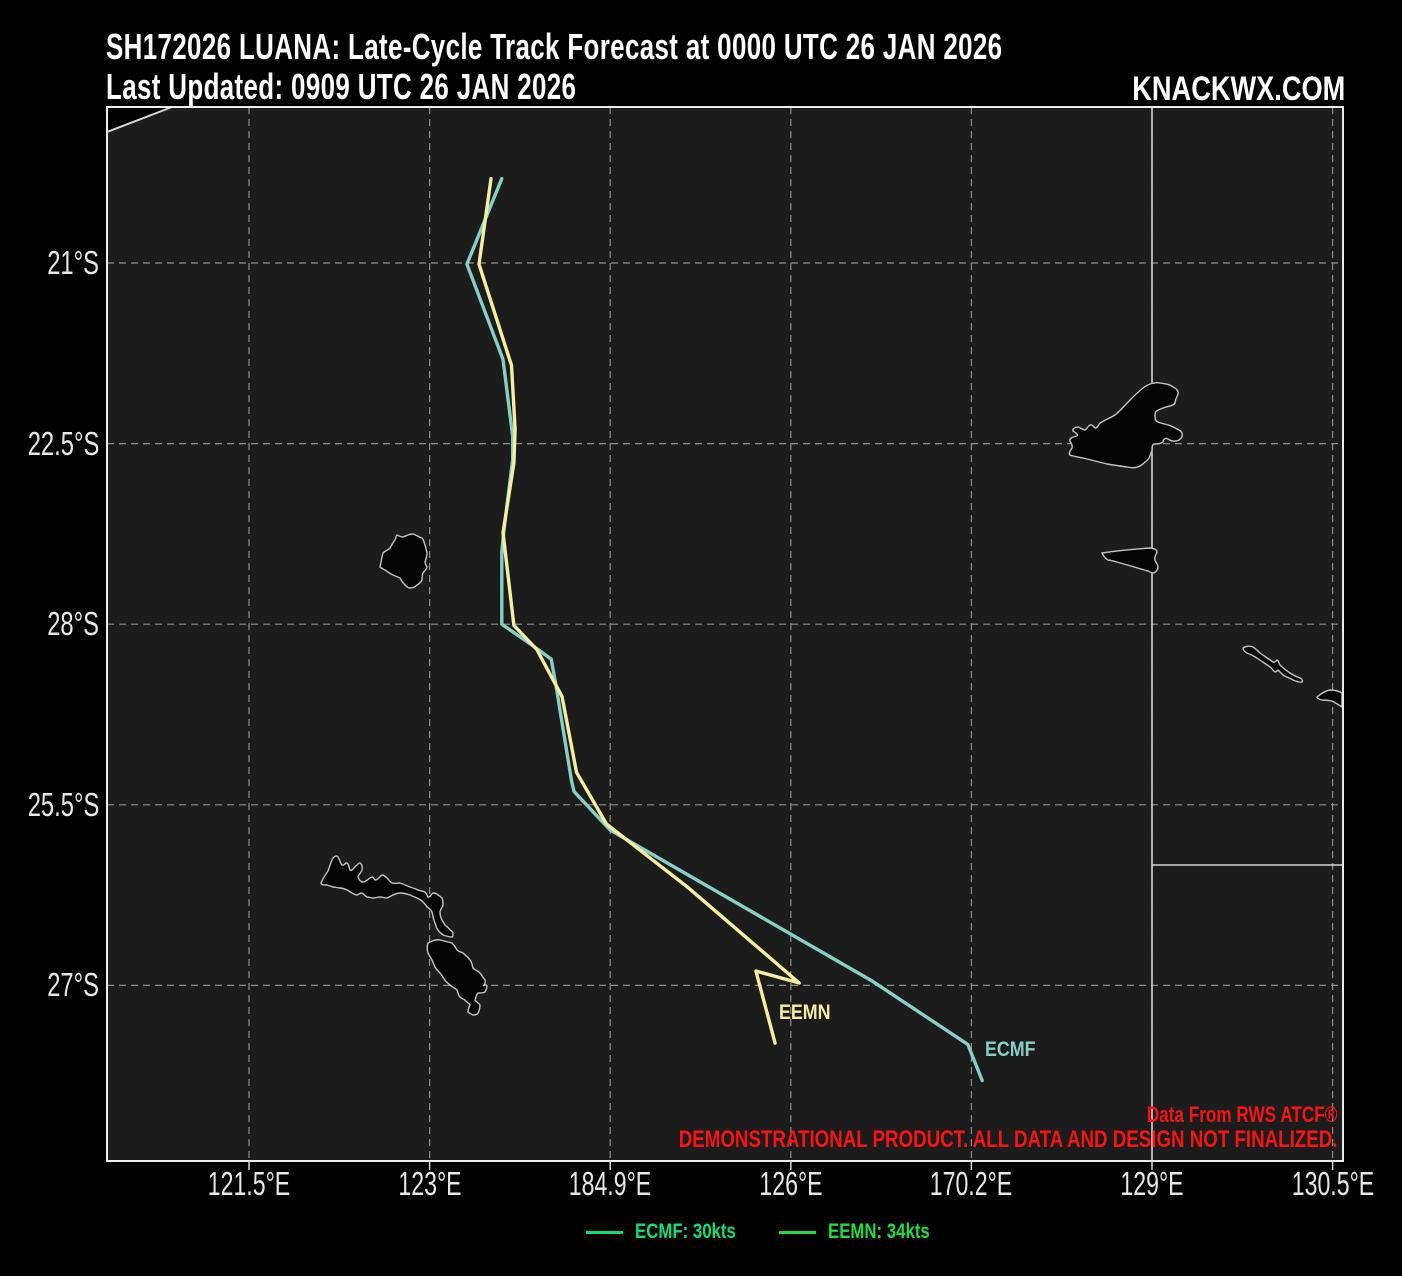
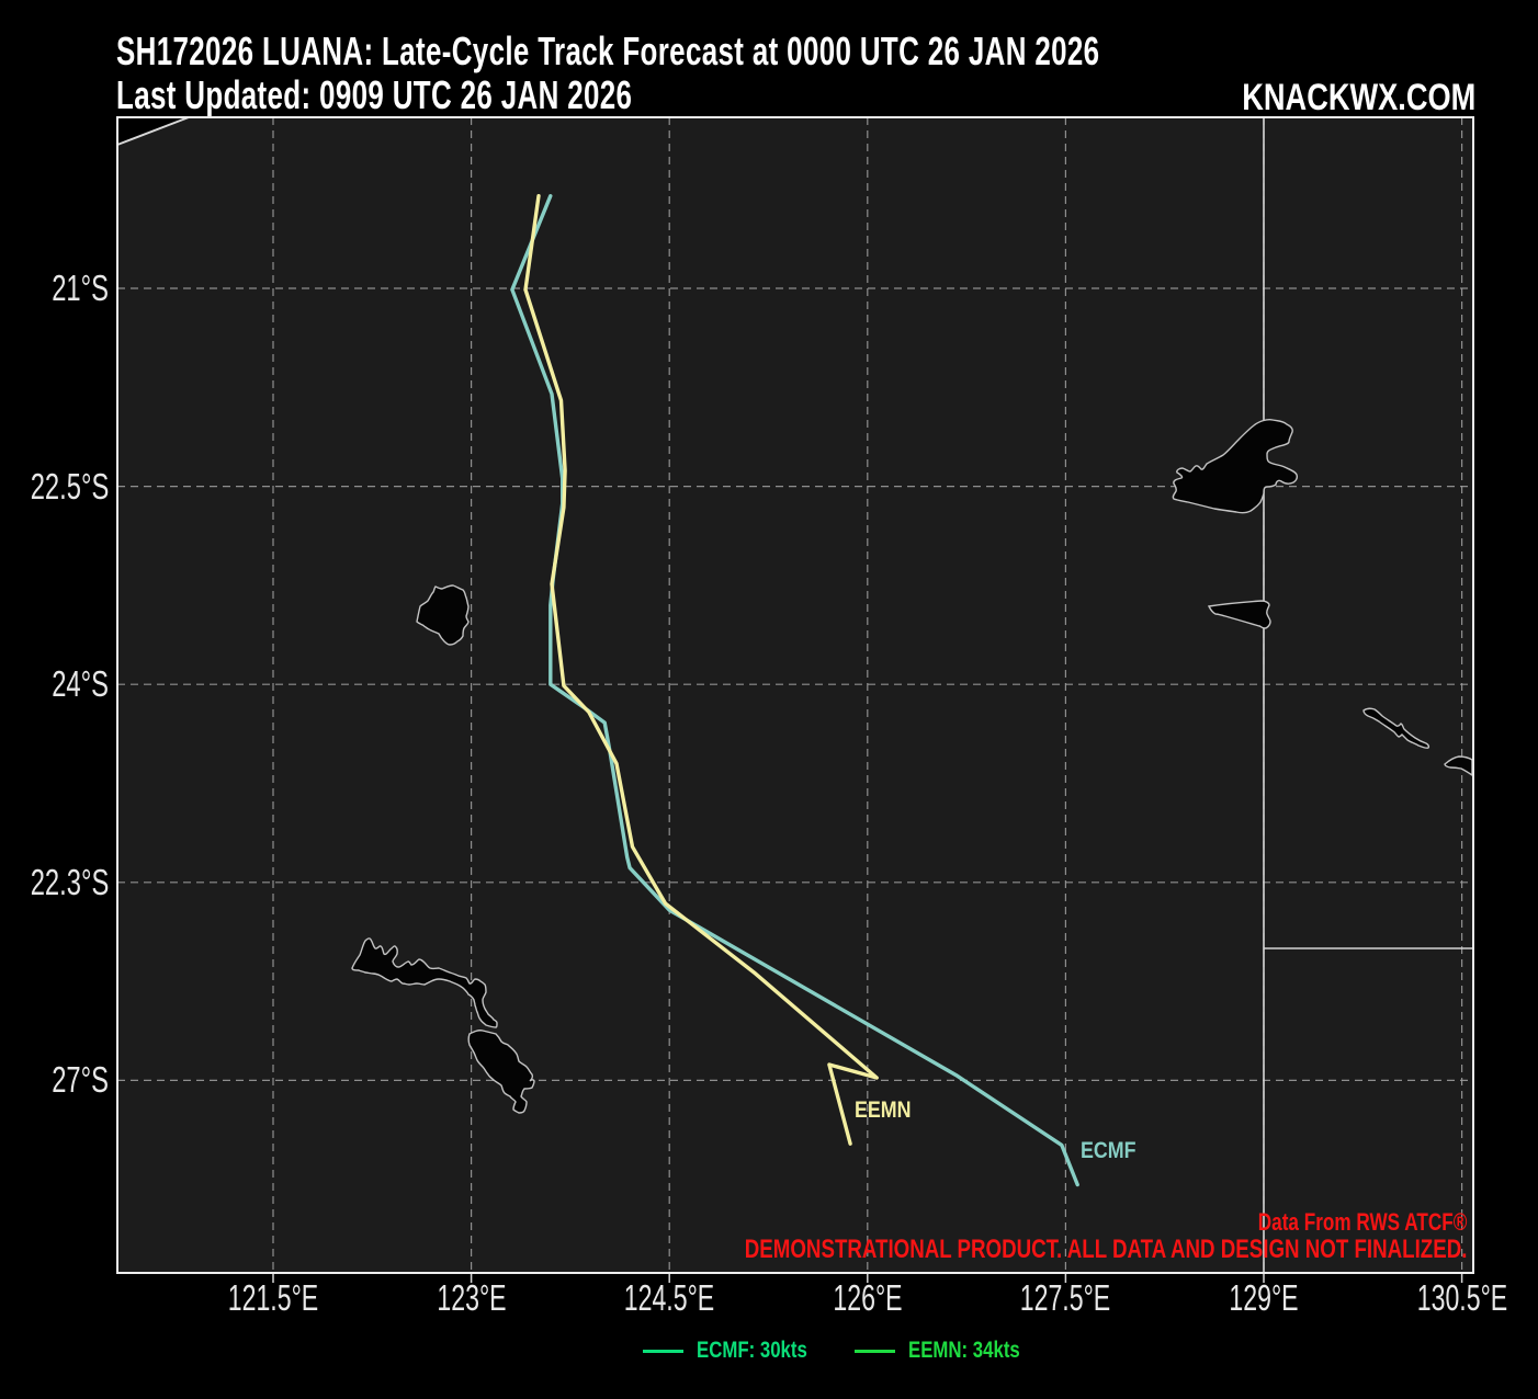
  SH172026 LUANA: Late-Cycle Track Forecast at 0000 UTC 26 JAN 2026
  Last Updated: 0909 UTC 26 JAN 2026
  KNACKWX.COM
  ECMF
  EEMN
  Data From RWS ATCF®
  DEMONSTRATIONAL PRODUCT. ALL DATA AND DESIGN NOT FINALIZED.
  121.5°E
  123°E
- 184.9°E
+ 124.5°E
  126°E
- 170.2°E
+ 127.5°E
  129°E
  130.5°E
  21°S
  22.5°S
- 28°S
+ 24°S
- 25.5°S
+ 22.3°S
  27°S
  ECMF: 30kts
  EEMN: 34kts
